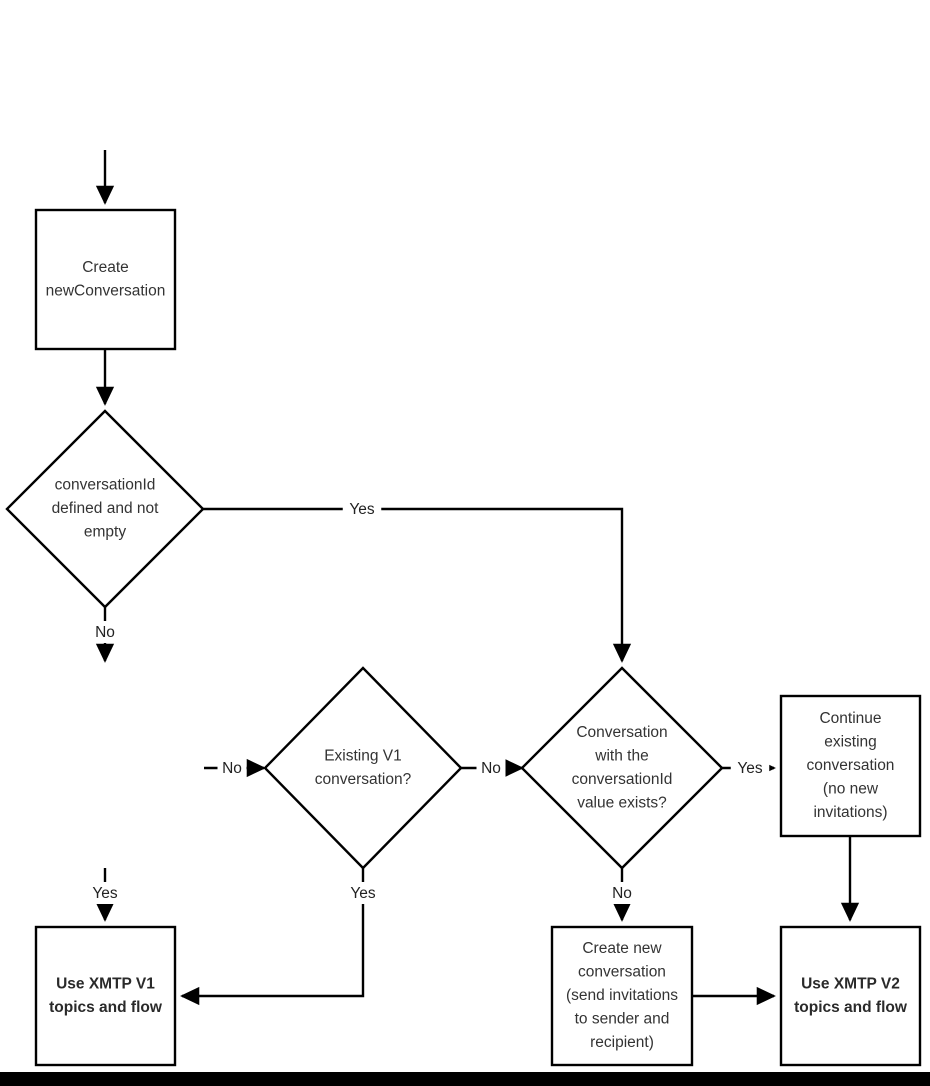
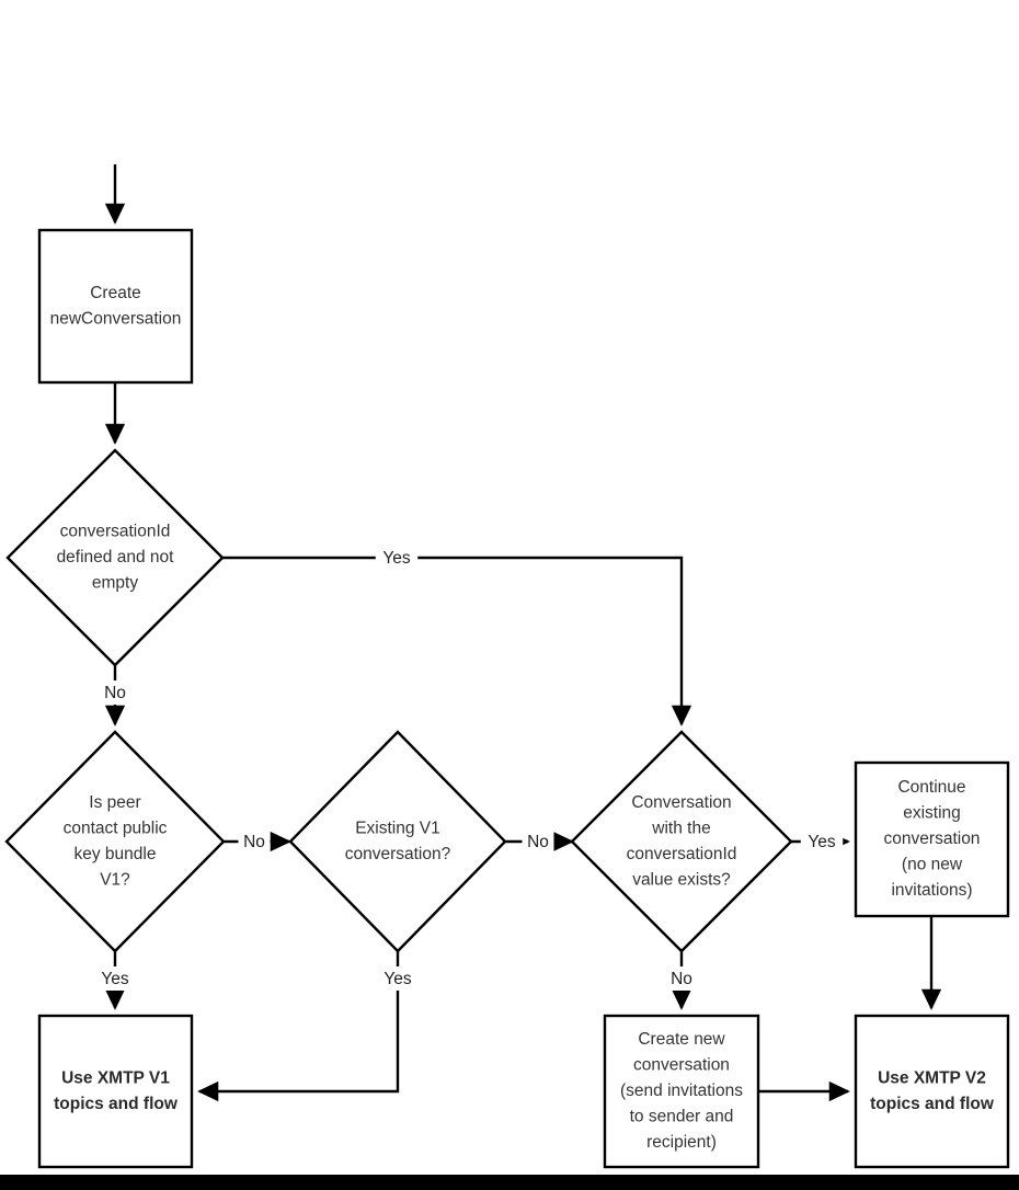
  Create
  newConversation
  conversationId
  defined and not
  empty
+ Is peer
+ contact public
+ key bundle
+ V1?
  Existing V1
  conversation?
  Conversation
  with the
  conversationId
  value exists?
  Continue
  existing
  conversation
  (no new
  invitations)
  Use XMTP V1
  topics and flow
  Create new
  conversation
  (send invitations
  to sender and
  recipient)
  Use XMTP V2
  topics and flow
  Yes
  No
  No
  Yes
  No
  Yes
  Yes
  No
